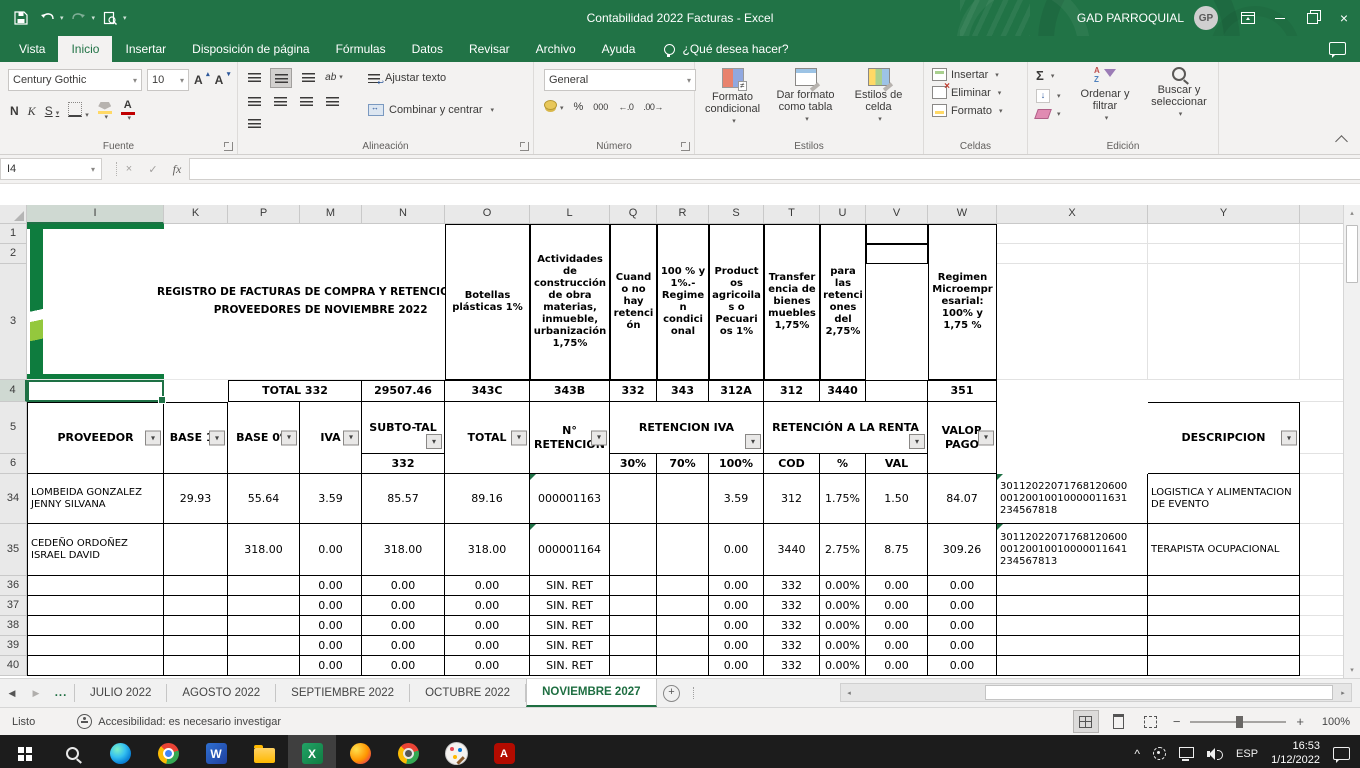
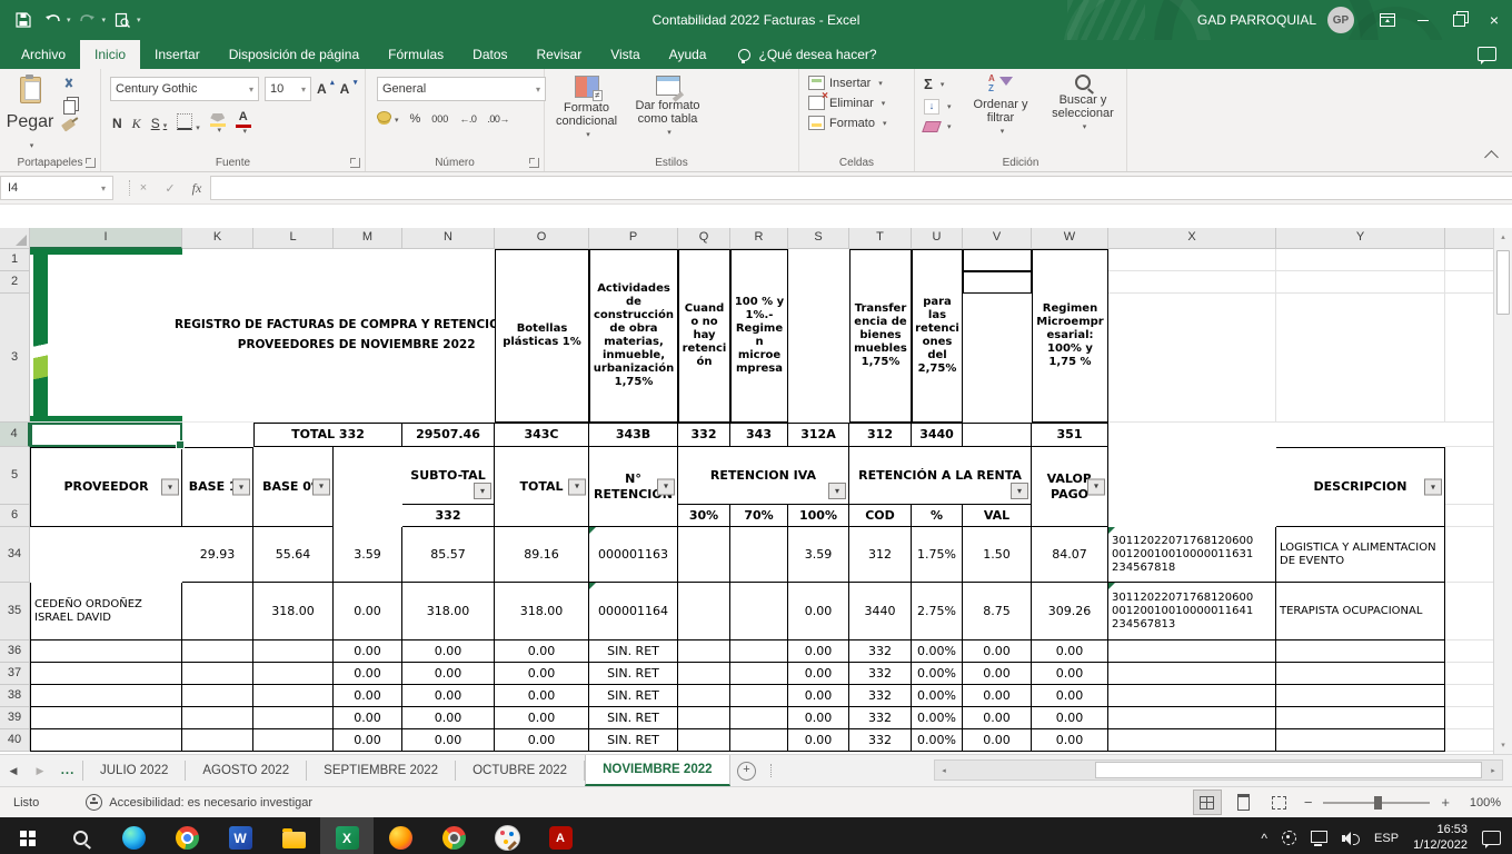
  Contabilidad 2022 Facturas - Excel
  GAD PARROQUIAL
  GP
  ×
- Vista
+ Archivo
  Inicio
  Insertar
  Disposición de página
  Fórmulas
  Datos
  Revisar
- Archivo
+ Vista
  Ayuda
  ¿Qué desea hacer?
+ Pegar
+ Portapapeles
  Century Gothic
  ▾
  10
  ▾
  A
  A
  N
  K
  S
  A
  Fuente
- ab
- Ajustar texto
- Combinar y centrar
- Alineación
  General
  ▾
  %
  000
  ←.0
  .00→
  Número
  Formato condicional
  Dar formato como tabla
- Estilos de celda
  Estilos
  Insertar
  Eliminar
  Formato
  Celdas
  Σ
  ↓
  A
  Z
  Ordenar y filtrar
  Buscar y seleccionar
  Edición
  I4
  ▾
  ×
  ✓
  fx
  I
  K
- P
+ L
  M
  N
  O
- L
+ P
  Q
  R
  S
  T
  U
  V
  W
  X
  Y
  1
  2
  3
  4
  5
  6
  34
  35
  36
  37
  38
  39
  40
  REGISTRO DE FACTURAS DE COMPRA Y RETENCI
  PROVEEDORES DE NOVIEMBRE 2022
  Botellas plásticas 1%
  Actividades de construcción de obra materias, inmueble, urbanización 1,75%
  Cuando no hay retención
- 100 % y 1%.- Regimen condicional
+ 100 % y 1%.- Regimen microempresa
- Productos agricoilas o Pecuarios 1%
  Transferencia de bienes muebles 1,75%
  para las retenciones del 2,75%
  Regimen Microempresarial: 100% y 1,75 %
  TOTAL 332
  29507.46
  343C
  343B
  332
  343
  312A
  312
  3440
  351
  PROVEEDOR
  BASE 0
- IVA
  SUBTO-TAL
  332
  TOTAL
  N° RETENCI
  RETENCION IVA
  30%
  70%
  100%
  RETENCIÓN A LA RENTA
  COD
  %
  VAL
  VALO PAGO
  DESCRIPCION
- LOMBEIDA GONZALEZ JENNY SILVANA
  29.93
  55.64
  3.59
  85.57
  89.16
  000001163
  3.59
  312
  1.75%
  1.50
  84.07
  30112022071768120600
  00120010010000011631
  234567818
  LOGISTICA Y ALIMENTACION DE EVENTO
  CEDEÑO ORDOÑEZ ISRAEL DAVID
  318.00
  0.00
  318.00
  318.00
  000001164
  0.00
  3440
  2.75%
  8.75
  309.26
  30112022071768120600
  00120010010000011641
  234567813
  TERAPISTA OCUPACIONAL
  0.00
  0.00
  0.00
  SIN. RET
  0.00
  332
  0.00%
  0.00
  0.00
  0.00
  0.00
  0.00
  SIN. RET
  0.00
  332
  0.00%
  0.00
  0.00
  0.00
  0.00
  0.00
  SIN. RET
  0.00
  332
  0.00%
  0.00
  0.00
  0.00
  0.00
  0.00
  SIN. RET
  0.00
  332
  0.00%
  0.00
  0.00
  0.00
  0.00
  0.00
  SIN. RET
  0.00
  332
  0.00%
  0.00
  0.00
  ◀
  ▶
  ...
  JULIO 2022
  AGOSTO 2022
  SEPTIEMBRE 2022
  OCTUBRE 2022
- NOVIEMBRE 2027
+ NOVIEMBRE 2022
  +
  Listo
  Accesibilidad: es necesario investigar
  −
  +
  100%
  W
  X
  A
  ^
  ESP
  16:53
  1/12/2022
